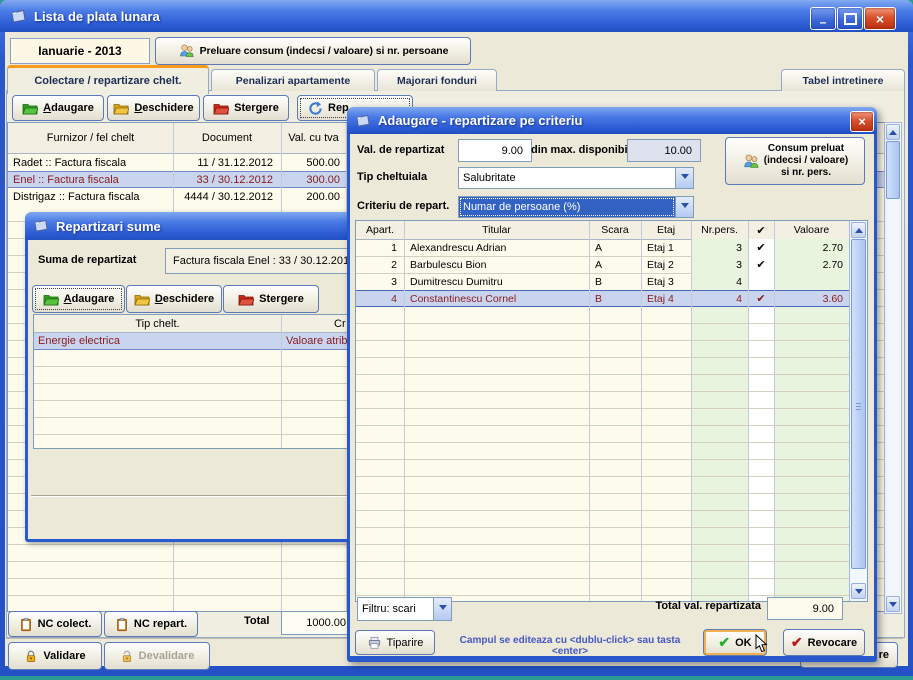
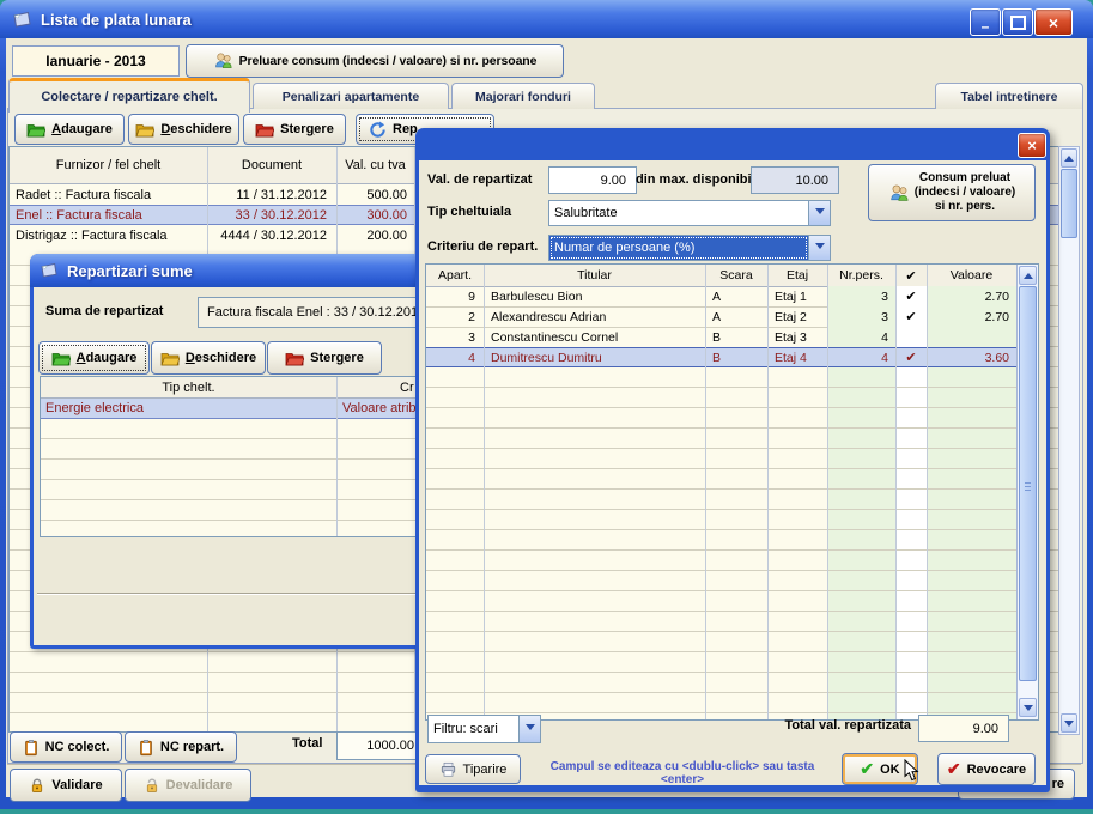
  Lista de plata lunara
  –
  ×
  Ianuarie - 2013
  Preluare consum (indecsi / valoare) si nr. persoane
  Colectare / repartizare chelt.
  Penalizari apartamente
  Majorari fonduri
  Tabel intretinere
  Adaugare
  Deschidere
  Stergere
  Rep
  Furnizor / fel chelt
  Document
  Val. cu tva
  Radet :: Factura fiscala
  11 / 31.12.2012
  500.00
  Enel :: Factura fiscala
  33 / 30.12.2012
  300.00
  Distrigaz :: Factura fiscala
  4444 / 30.12.2012
  200.00
  NC colect.
  NC repart.
  Total
  1000.00
  Validare
  Devalidare
  re
  Repartizari sume
  Suma de repartizat
  Factura fiscala Enel : 33 / 30.12.20
  Adaugare
  Deschidere
  Stergere
  Tip chelt.
  Cr
  Energie electrica
  Valoare atrib
- Adaugare - repartizare pe criteriu
  ×
  Val. de repartizat
  9.00
  din max. disponib
  10.00
  Consum preluat
  (indecsi / valoare)
  si nr. pers.
  Tip cheltuiala
  Salubritate
  Criteriu de repart.
  Numar de persoane (%)
  Apart.
  Titular
  Scara
  Etaj
  Nr.pers.
  ✔
  Valoare
- 1
+ 9
- Alexandrescu Adrian
+ Barbulescu Bion
  A
  Etaj 1
  3
  ✔
  2.70
  2
- Barbulescu Bion
+ Alexandrescu Adrian
  A
  Etaj 2
  3
  ✔
  2.70
  3
- Dumitrescu Dumitru
+ Constantinescu Cornel
  B
  Etaj 3
  4
  4
- Constantinescu Cornel
+ Dumitrescu Dumitru
  B
  Etaj 4
  4
  ✔
  3.60
  Filtru: scari
  Total val. repartizata
  9.00
  Tiparire
  Campul se editeaza cu <dublu-click> sau tasta <enter>
  ✔
  OK
  ✔
  Revocare
